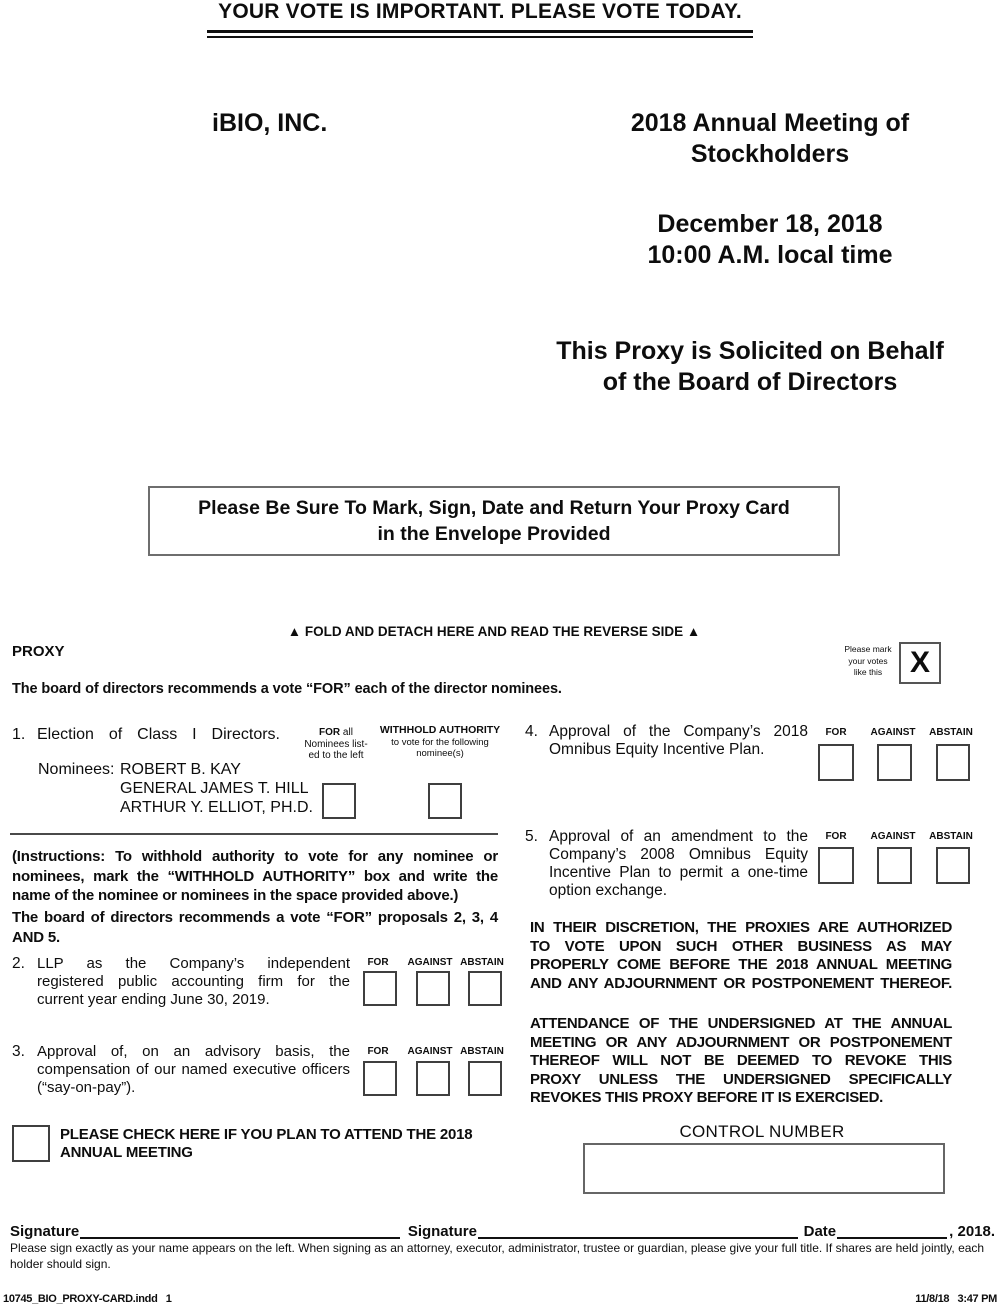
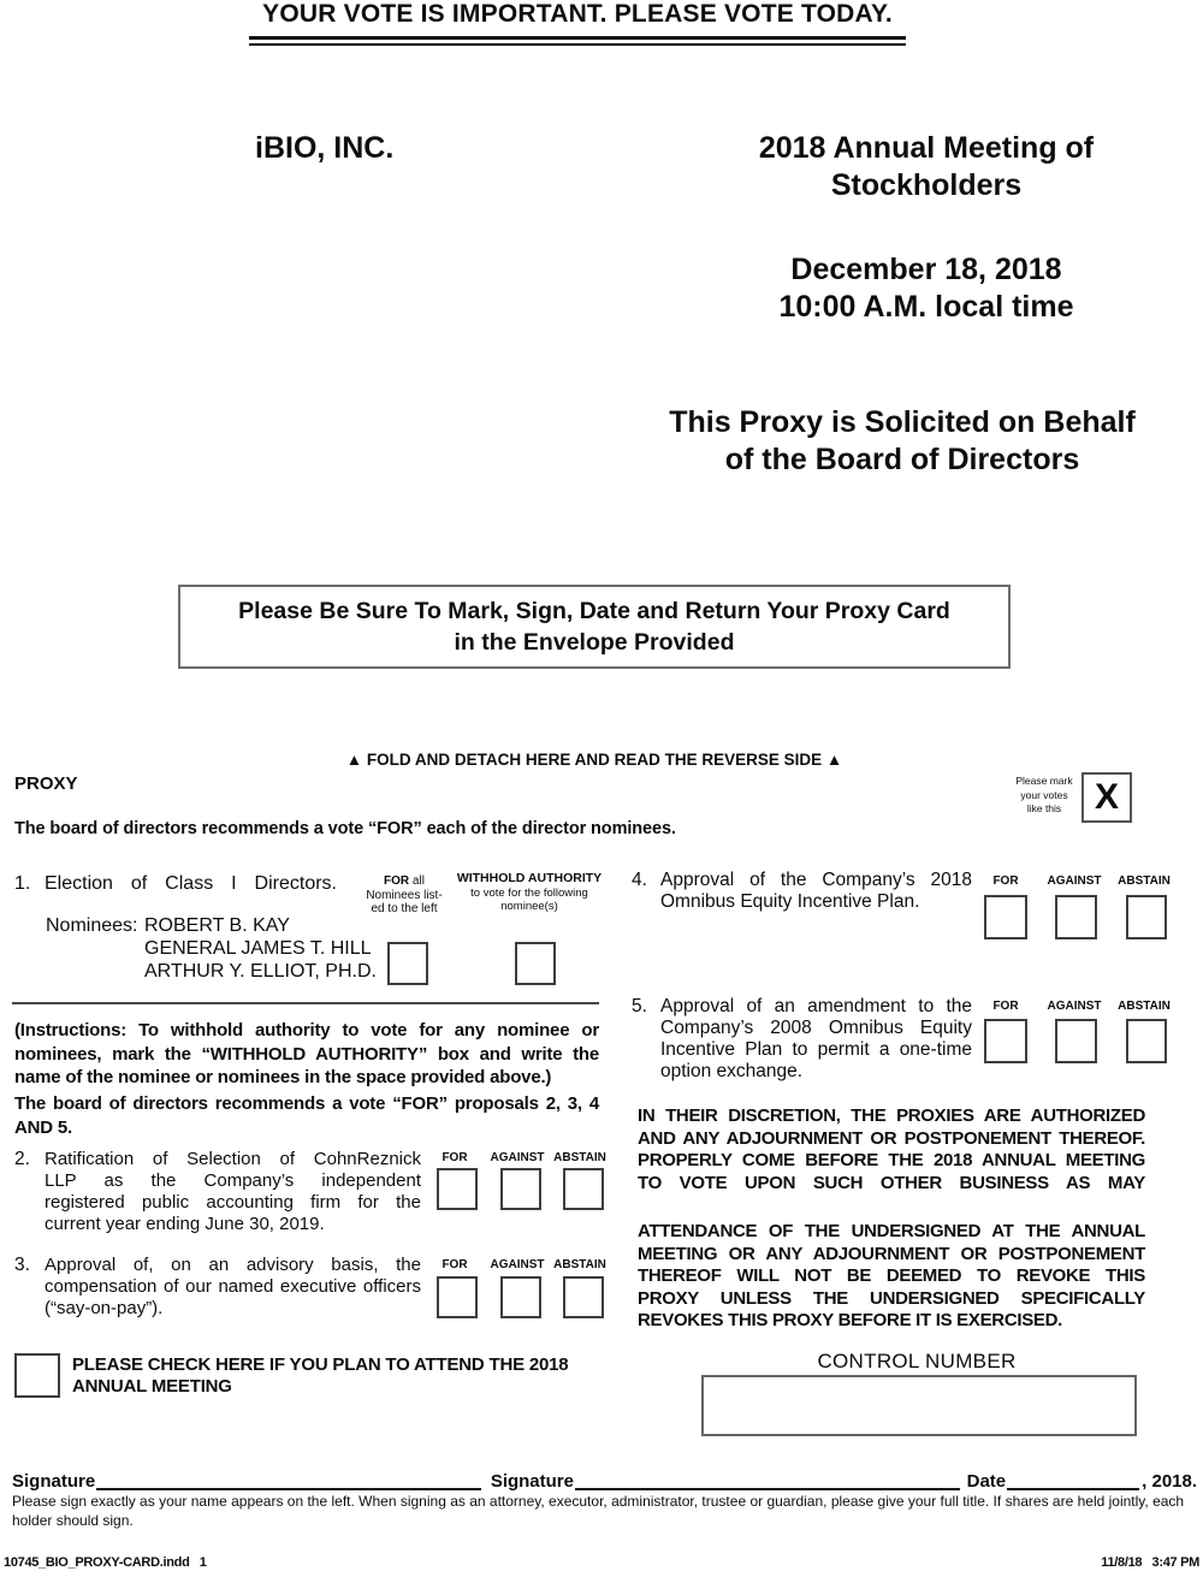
  YOUR VOTE IS IMPORTANT. PLEASE VOTE TODAY.
  iBIO, INC.
  2018 Annual Meeting of
  Stockholders
  December 18, 2018
  10:00 A.M. local time
  This Proxy is Solicited on Behalf
  of the Board of Directors
  Please Be Sure To Mark, Sign, Date and Return Your Proxy Card
  in the Envelope Provided
  ▲ FOLD AND DETACH HERE AND READ THE REVERSE SIDE ▲
  PROXY
  Please mark
  your votes
  like this
  X
  The board of directors recommends a vote “FOR” each of the director nominees.
  1.
  Election of Class I Directors.
  FOR all
  Nominees list-
  ed to the left
  WITHHOLD AUTHORITY
  to vote for the following
  nominee(s)
  Nominees:
  ROBERT B. KAY
  GENERAL JAMES T. HILL
  ARTHUR Y. ELLIOT, PH.D.
  (Instructions: To withhold authority to vote for any nominee or
  nominees, mark the “WITHHOLD AUTHORITY” box and write the
  name of the nominee or nominees in the space provided above.)
  The board of directors recommends a vote “FOR” proposals 2, 3, 4
  AND 5.
  2.
+ Ratification of Selection of CohnReznick
  LLP as the Company’s independent
  registered public accounting firm for the
  current year ending June 30, 2019.
  FOR
  AGAINST
  ABSTAIN
  3.
  Approval of, on an advisory basis, the
  compensation of our named executive officers
  (“say-on-pay”).
  FOR
  AGAINST
  ABSTAIN
  4.
  Approval of the Company’s 2018
  Omnibus Equity Incentive Plan.
  FOR
  AGAINST
  ABSTAIN
  5.
  Approval of an amendment to the
  Company’s 2008 Omnibus Equity
  Incentive Plan to permit a one-time
  option exchange.
  FOR
  AGAINST
  ABSTAIN
  IN THEIR DISCRETION, THE PROXIES ARE AUTHORIZED
- TO VOTE UPON SUCH OTHER BUSINESS AS MAY
+ AND ANY ADJOURNMENT OR POSTPONEMENT THEREOF.
  PROPERLY COME BEFORE THE 2018 ANNUAL MEETING
- AND ANY ADJOURNMENT OR POSTPONEMENT THEREOF.
+ TO VOTE UPON SUCH OTHER BUSINESS AS MAY
  ATTENDANCE OF THE UNDERSIGNED AT THE ANNUAL
  MEETING OR ANY ADJOURNMENT OR POSTPONEMENT
  THEREOF WILL NOT BE DEEMED TO REVOKE THIS
  PROXY UNLESS THE UNDERSIGNED SPECIFICALLY
  REVOKES THIS PROXY BEFORE IT IS EXERCISED.
  PLEASE CHECK HERE IF YOU PLAN TO ATTEND THE 2018 ANNUAL MEETING
  CONTROL NUMBER
  Signature
  Signature
  Date
  , 2018.
  Please sign exactly as your name appears on the left. When signing as an attorney, executor, administrator, trustee or guardian, please give your full title. If shares are held jointly, each holder should sign.
  10745_BIO_PROXY-CARD.indd 1
  11/8/18 3:47 PM
